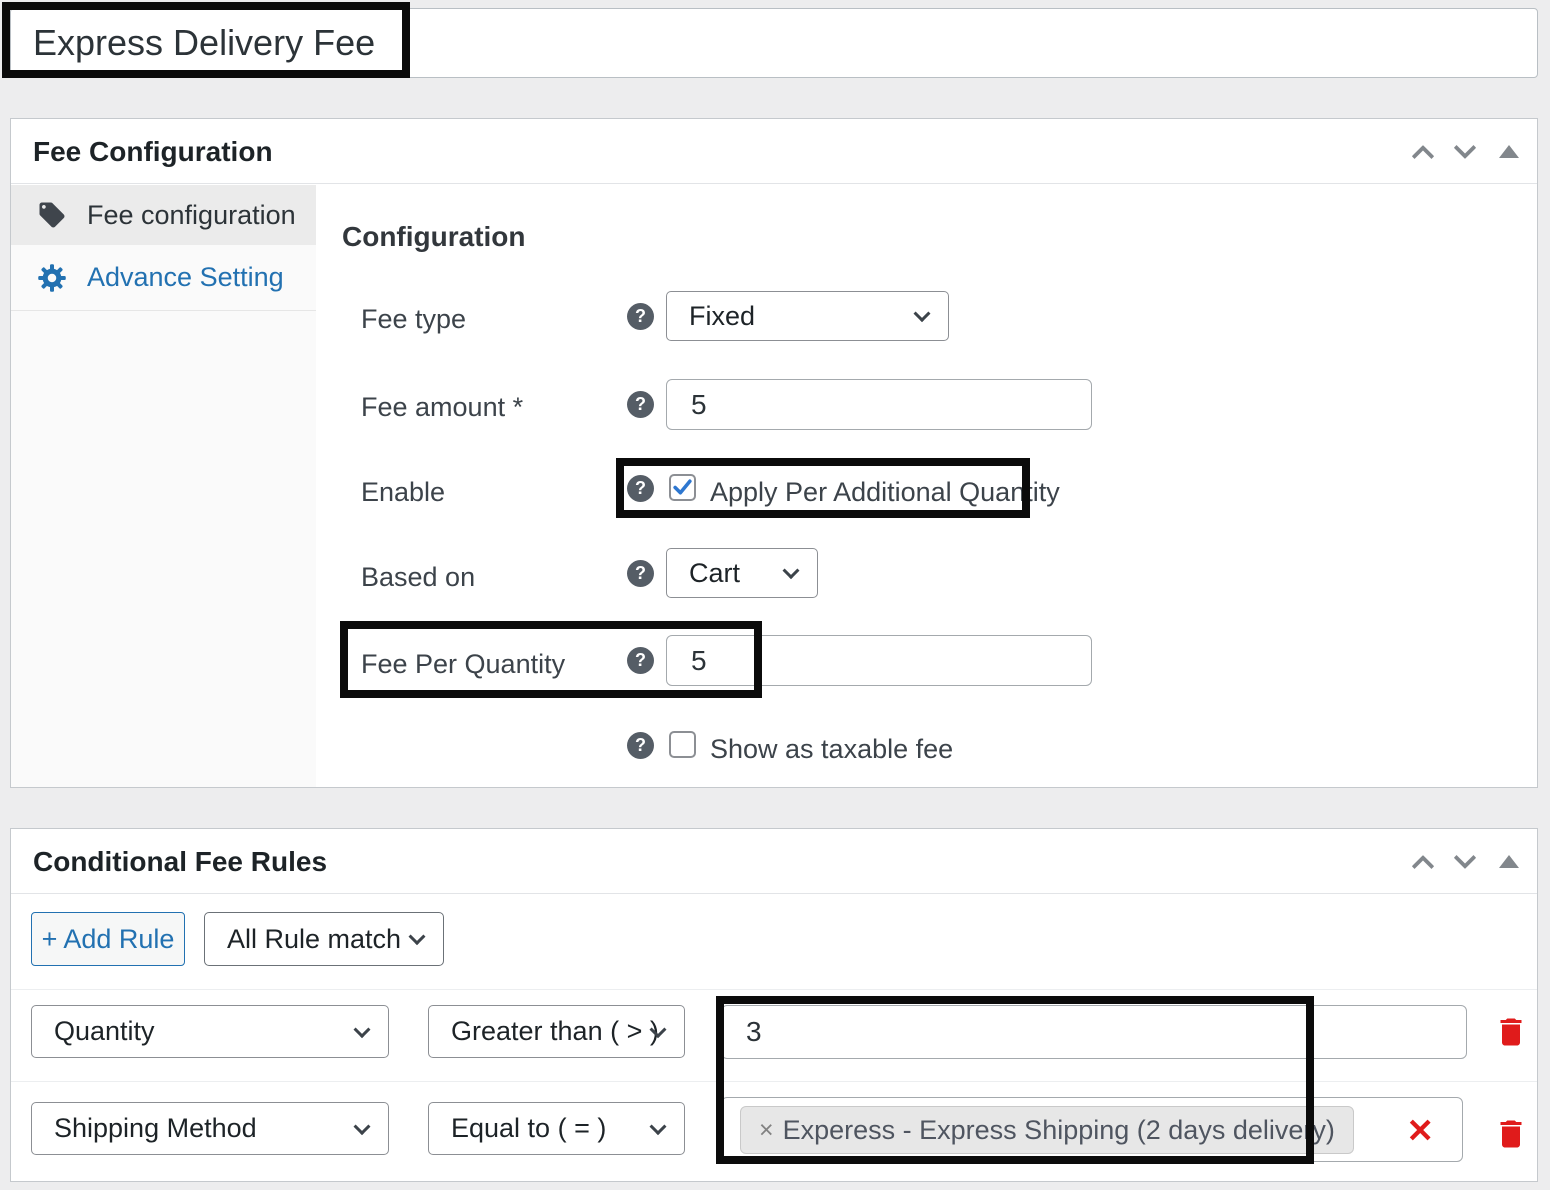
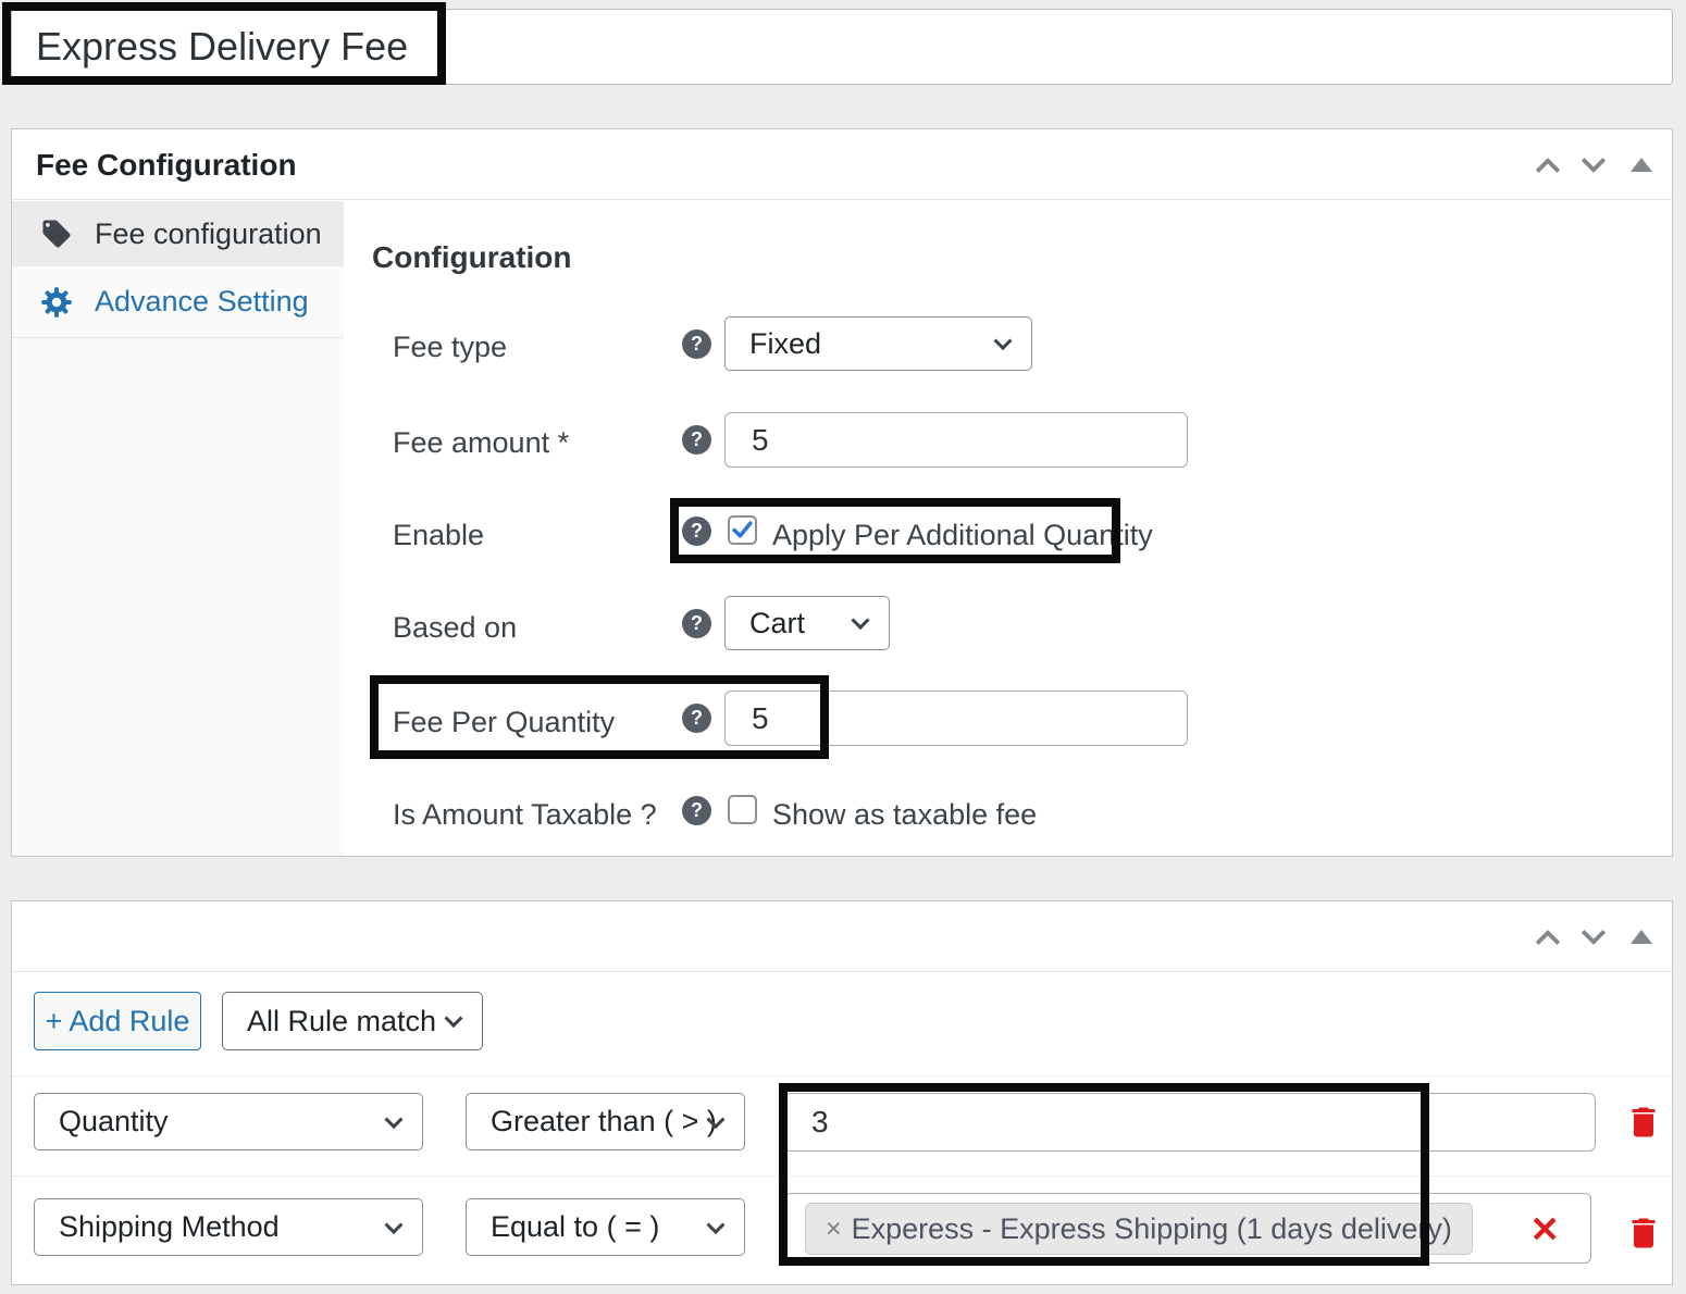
  Express Delivery Fee
  Fee Configuration
  Fee configuration
  Advance Setting
  Configuration
  Fee type
  ?
  Fixed
  Fee amount *
  ?
  5
  Enable
  ?
  Apply Per Additional Quantity
  Based on
  ?
  Cart
  Fee Per Quantity
  ?
  5
+ Is Amount Taxable ?
  ?
  Show as taxable fee
- Conditional Fee Rules
  + Add Rule
  All Rule match
  Quantity
  Greater than ( > )
  3
  Shipping Method
  Equal to ( = )
  ×
- Experess - Express Shipping (2 days delivery)
+ Experess - Express Shipping (1 days delivery)
  ✕
